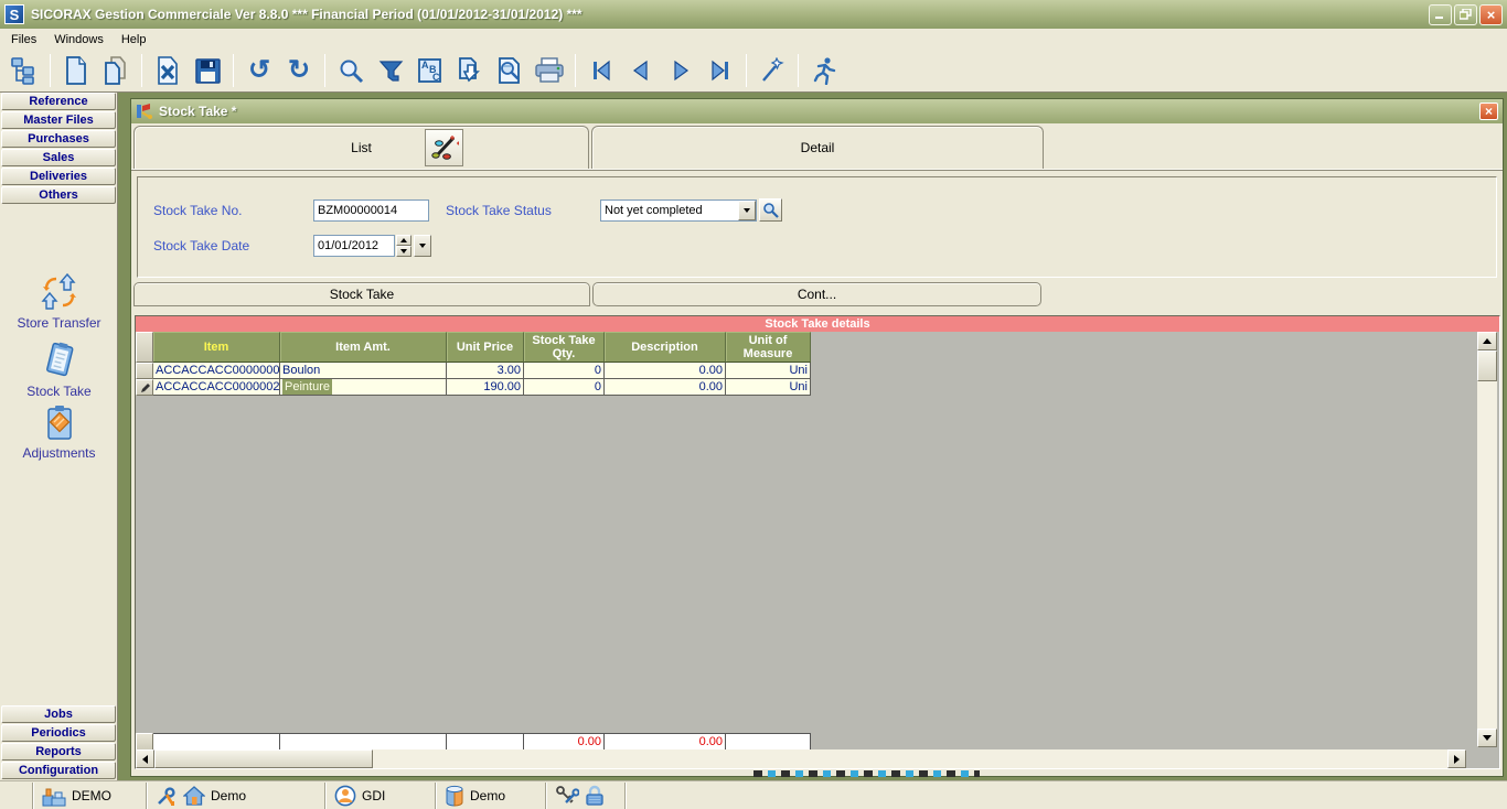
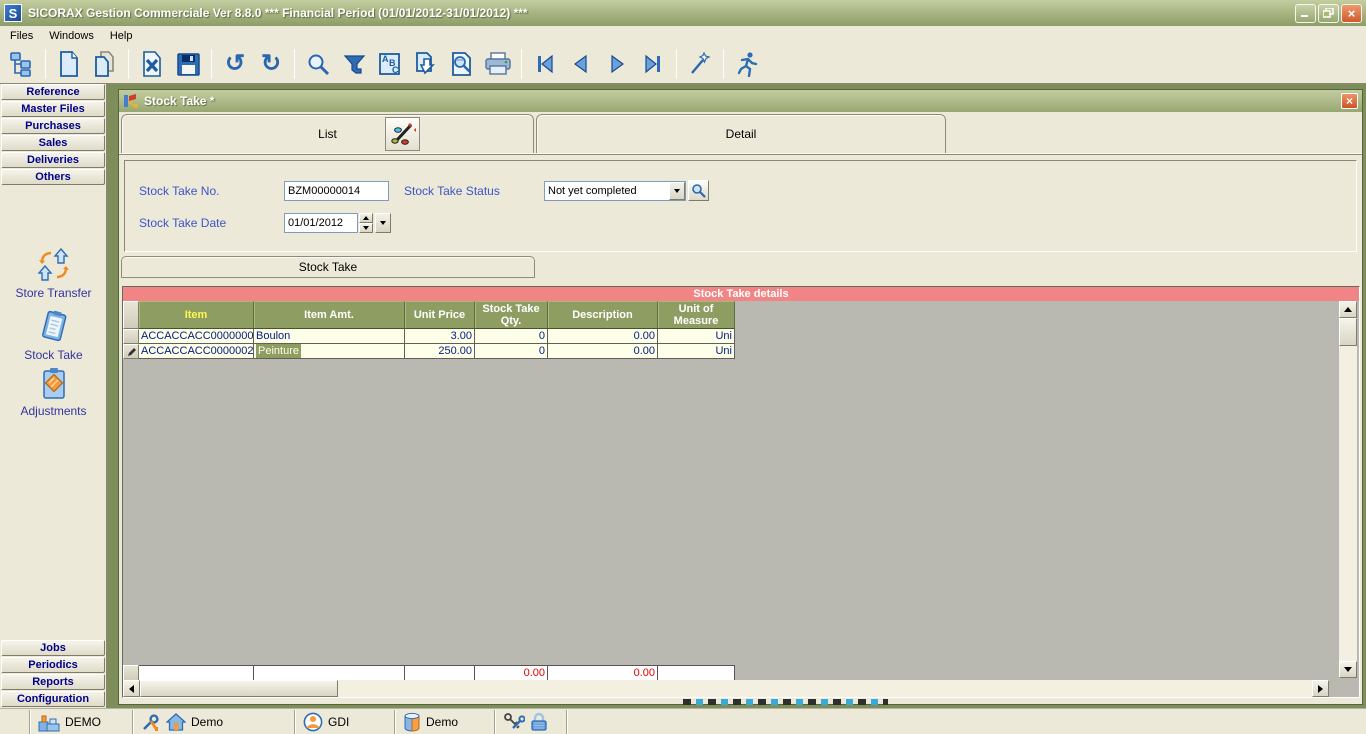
  S
  SICORAX Gestion Commerciale Ver 8.8.0 *** Financial Period (01/01/2012-31/01/2012) ***
  ×
  Files
  Windows
  Help
  ↺
  ↻
  A
  B
  C
  Reference
  Master Files
  Purchases
  Sales
  Deliveries
  Others
  Store Transfer
  Stock Take
  Adjustments
  Jobs
  Periodics
  Reports
  Configuration
  Stock Take *
  ×
  List
  Detail
  Stock Take No.
  BZM00000014
  Stock Take Status
  Not yet completed
  Stock Take Date
  01/01/2012
  Stock Take
- Cont...
  Stock Take details
  Item
  Item Amt.
  Unit Price
  Stock Take Qty.
  Description
  Unit of Measure
  ACCACCACC0000000
  Boulon
  3.00
  0
  0.00
  Uni
  ACCACCACC0000002
  Peinture
- 190.00
+ 250.00
  0
  0.00
  Uni
  0.00
  0.00
  DEMO
  Demo
  GDI
  Demo
